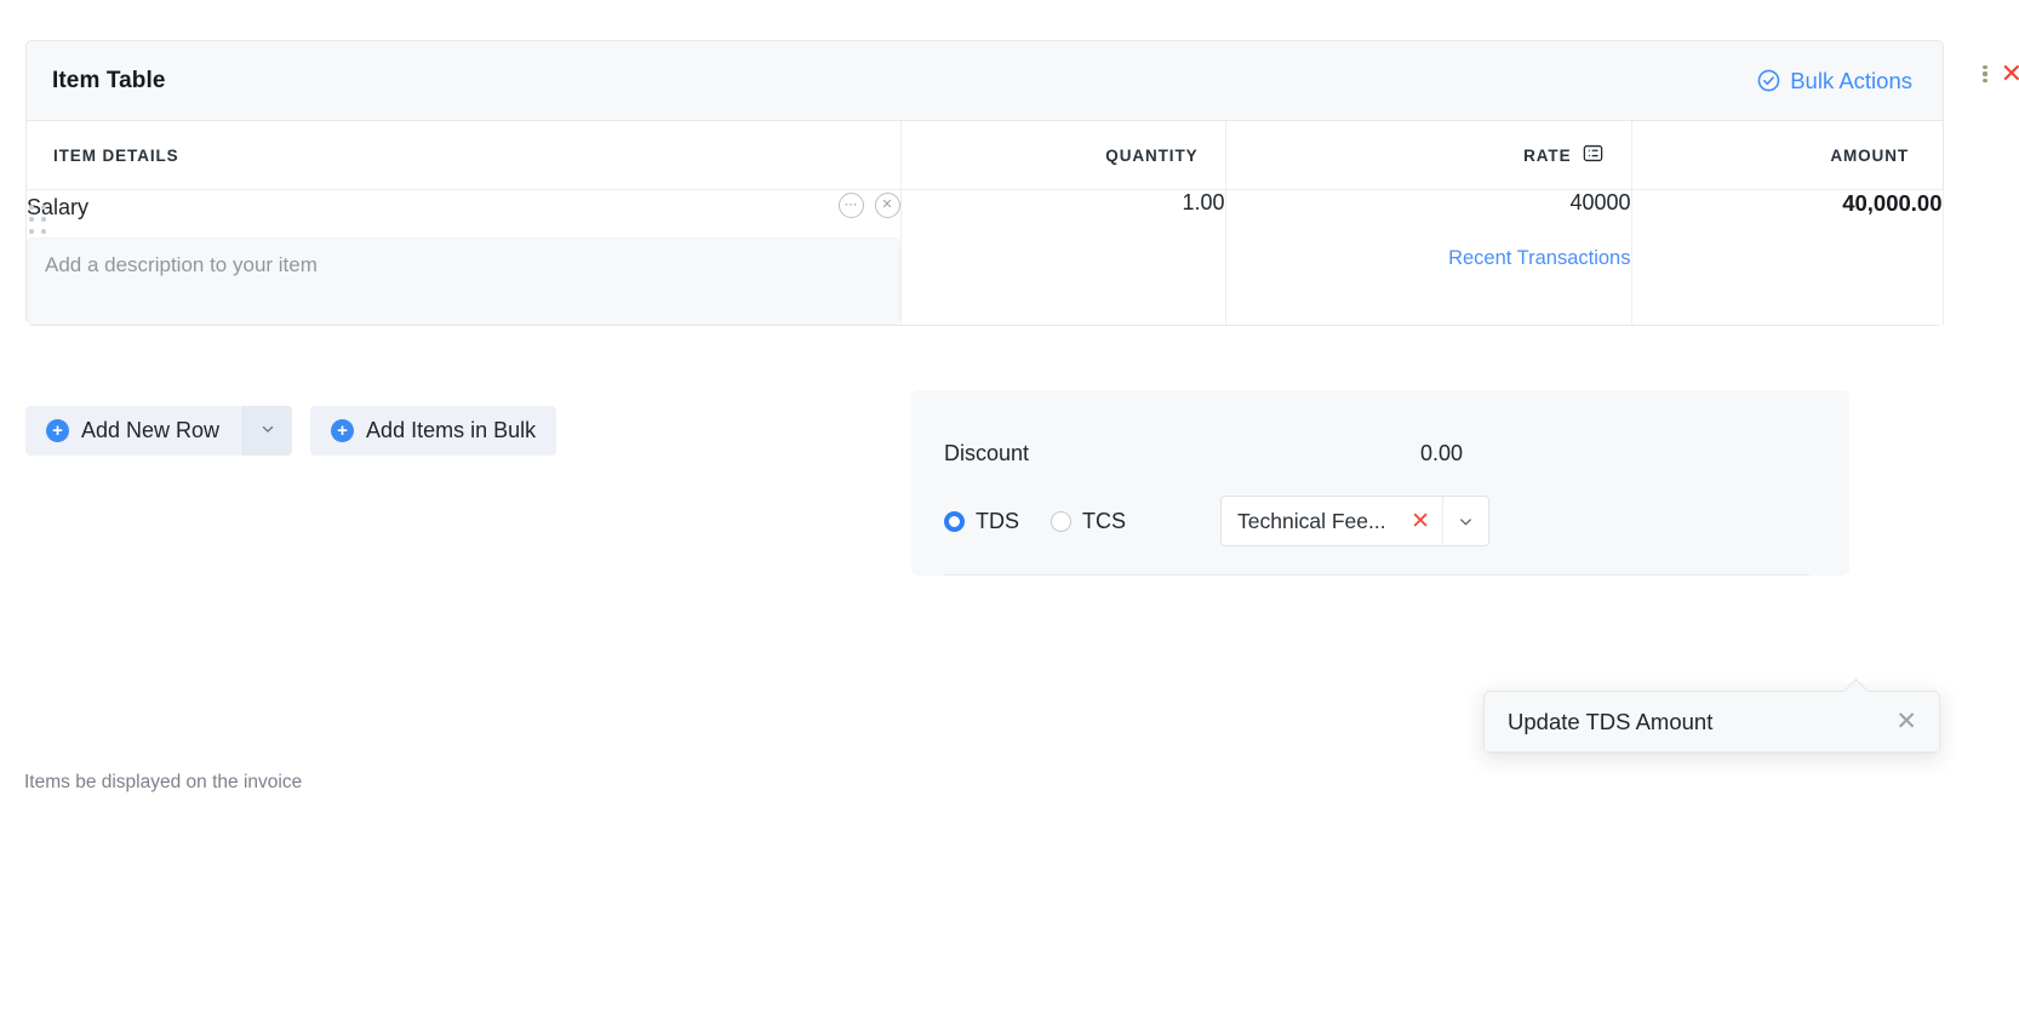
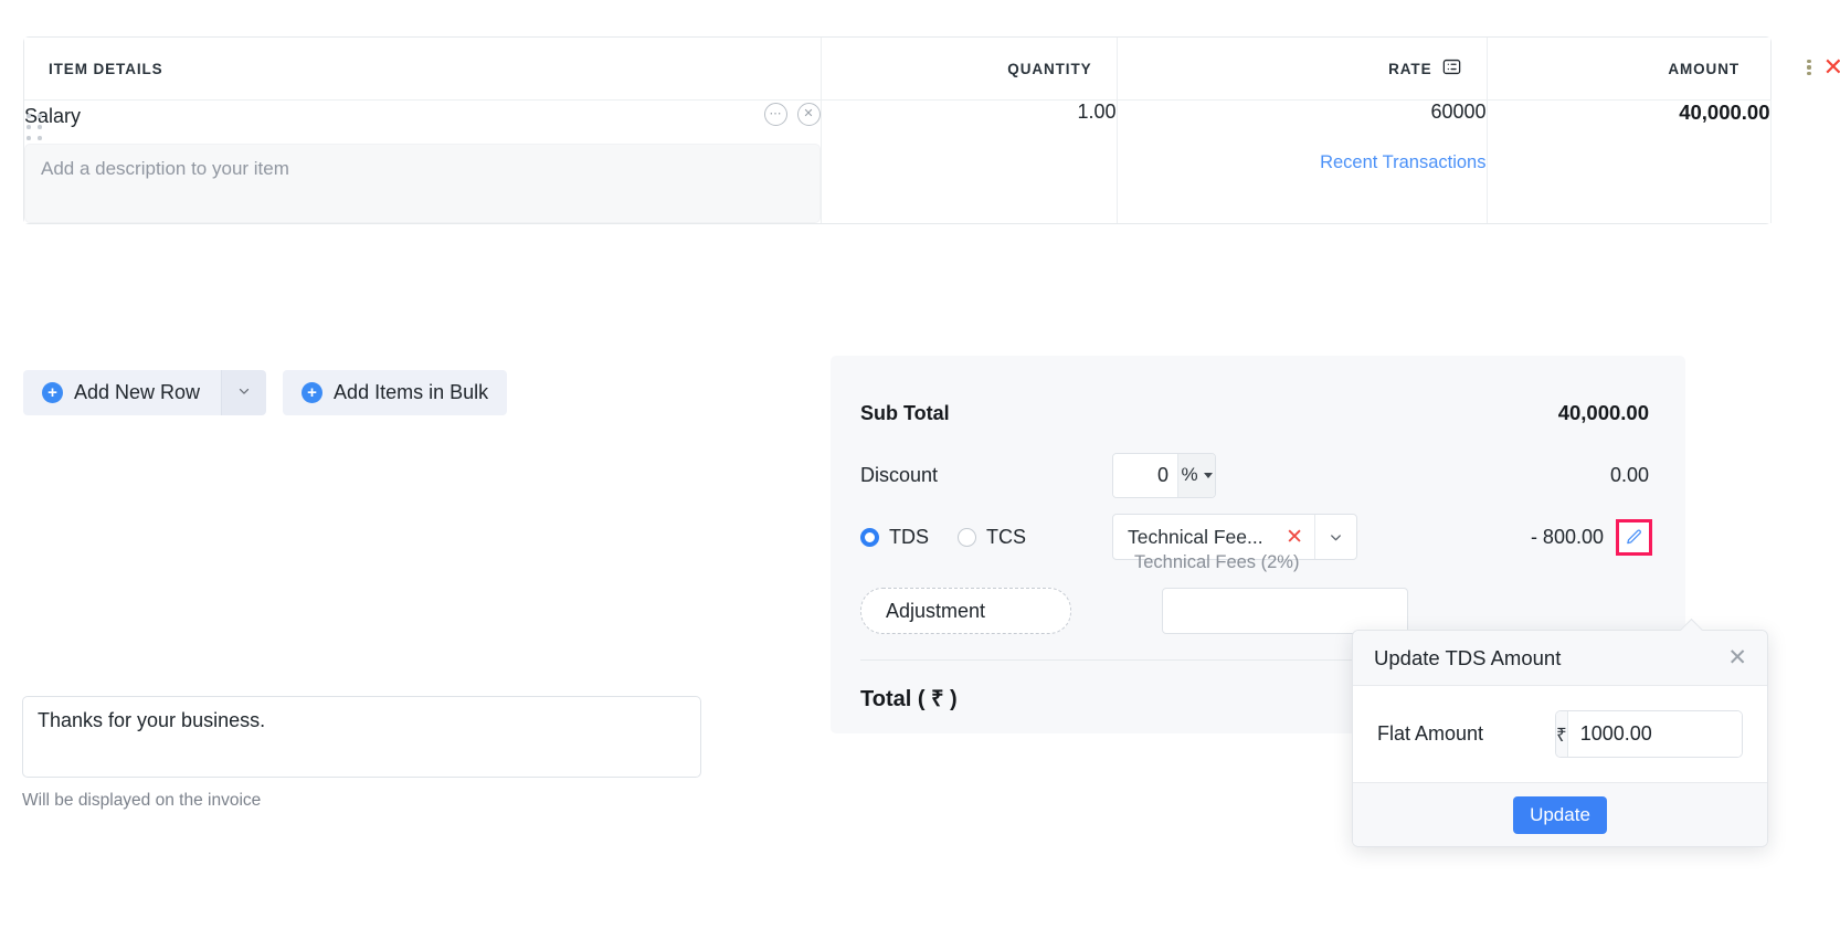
- Item Table
- Bulk Actions
  ITEM DETAILS	QUANTITY	RATE	AMOUNT
- Salary ⋯ ✕ Add a description to your item	1.00	40000 Recent Transactions	40,000.00 ✕
+ Salary ⋯ ✕ Add a description to your item	1.00	60000 Recent Transactions	40,000.00 ✕
  +
  Add New Row
  +
  Add Items in Bulk
+ Thanks for your business.
- Items be displayed on the invoice
+ Will be displayed on the invoice
+ Sub Total
+ 40,000.00
  Discount
+ 0
+ %
  0.00
  TDS
  TCS
  Technical Fee...
  ✕
+ - 800.00
+ Technical Fees (2%)
+ Adjustment
+ Total ( ₹ )
  Update TDS Amount
  ✕
+ Flat Amount
+ ₹
+ 1000.00
+ Update
